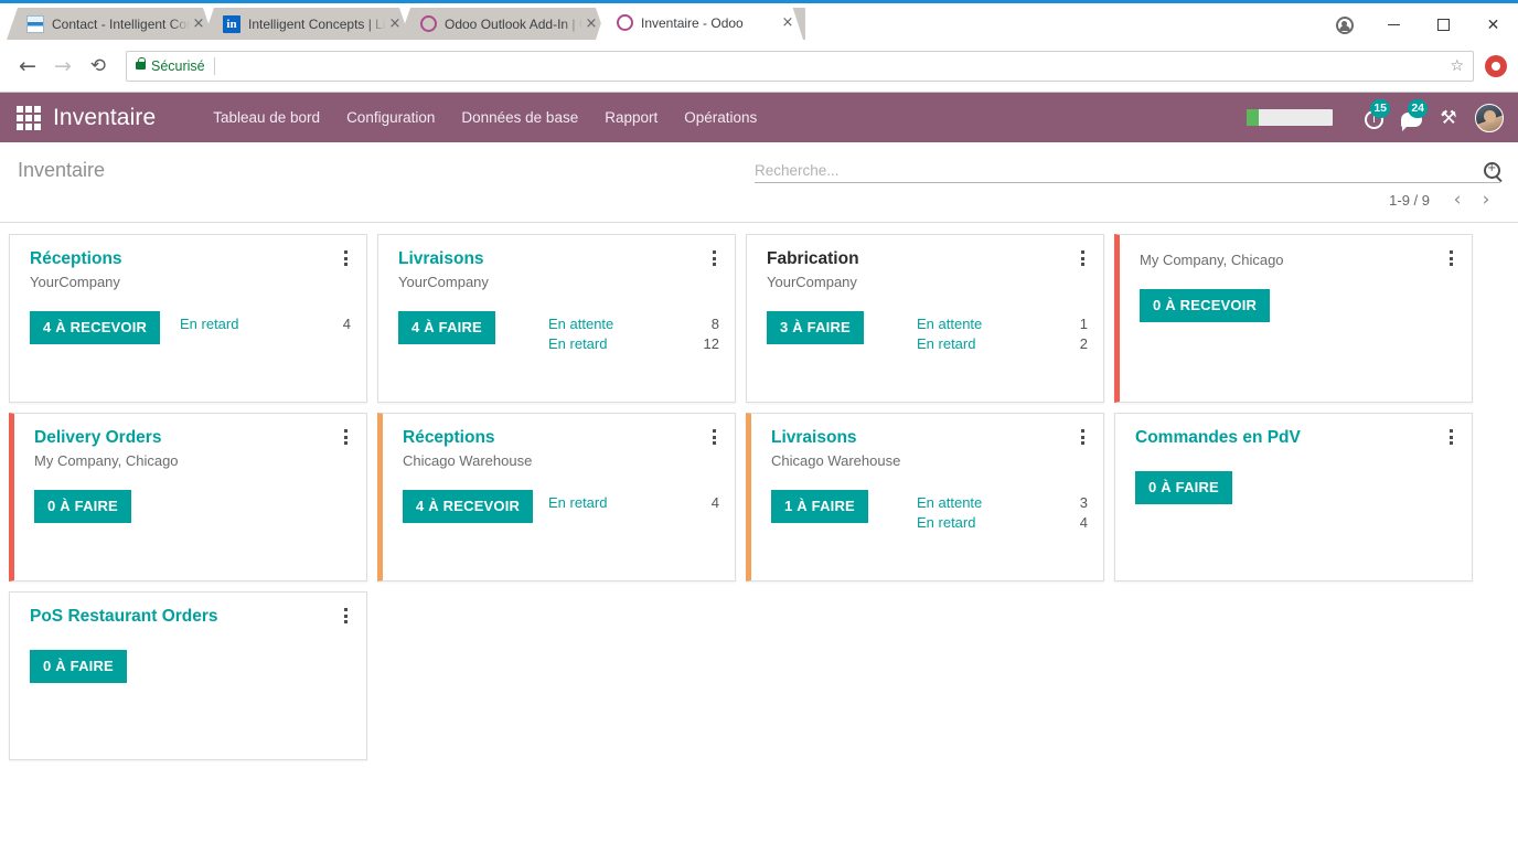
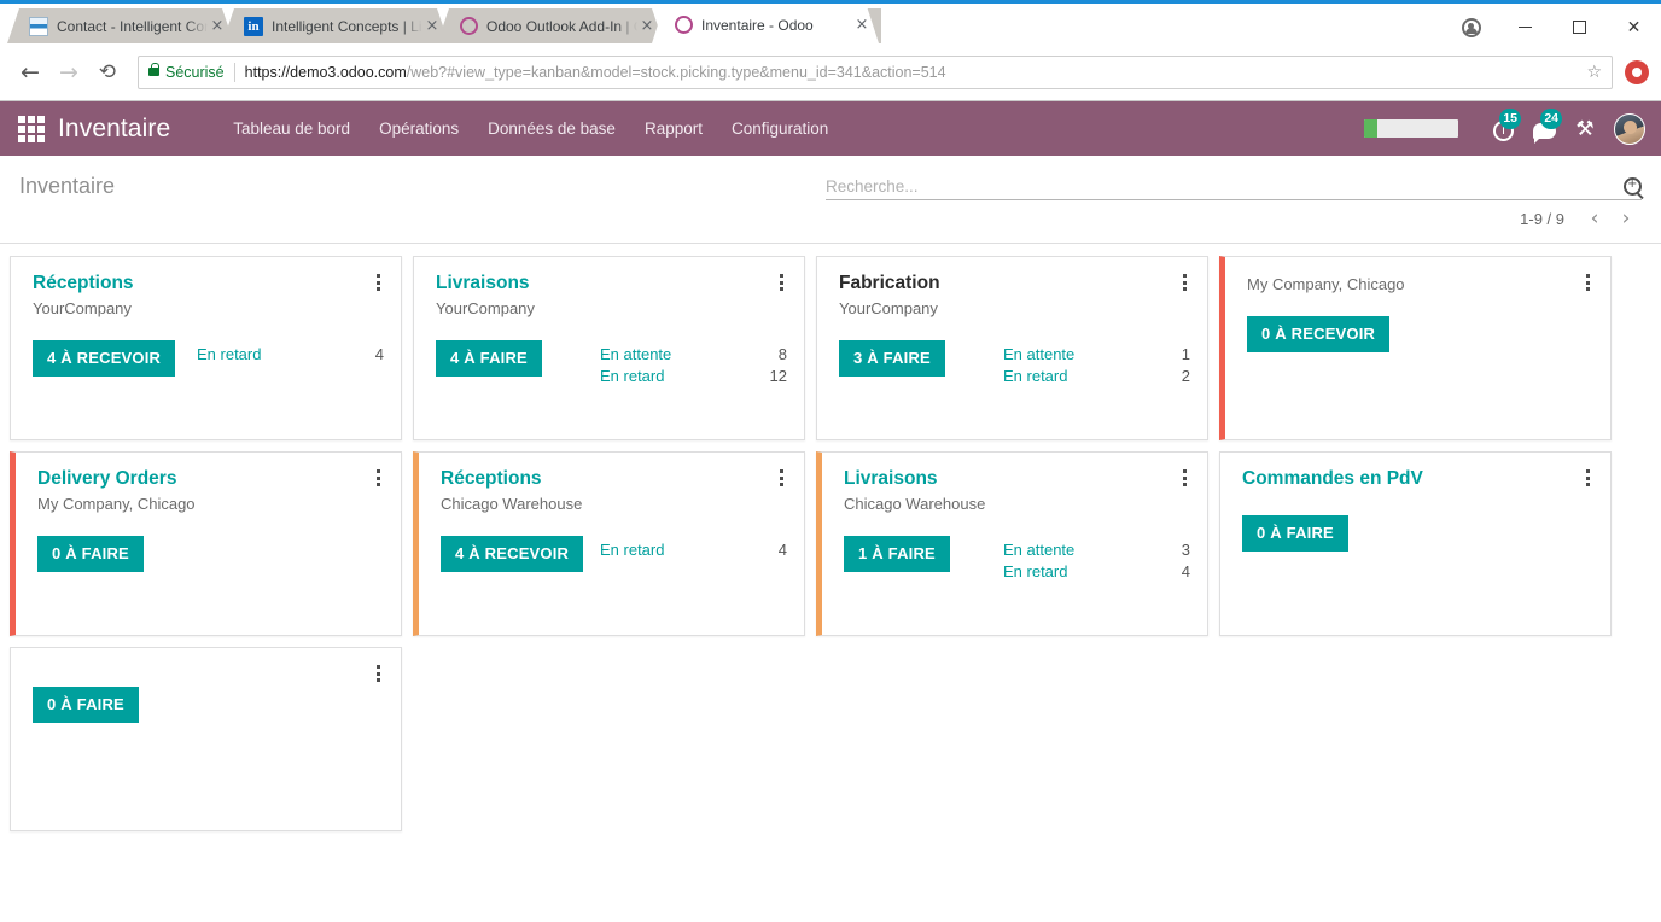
  Contact - Intelligent Co
  ×
  in
  Intelligent Concepts | Li
  ×
  Odoo Outlook Add-In |
  ×
  Inventaire - Odoo
  ×
  ✕
  ←
  →
  Sécurisé
+ https://demo3.odoo.com/web?#view_type=kanban&model=stock.picking.type&menu_id=341&action=514
  ☆
  Inventaire
  Tableau de bord
- Configuration
+ Opérations
  Données de base
  Rapport
- Opérations
+ Configuration
  15
  24
  ⚒
  Inventaire
  Recherche...
  1-9 / 9
  ‹
  ›
  Réceptions
  YourCompany
  4 À RECEVOIR
  En retard
  4
  Livraisons
  YourCompany
  4 À FAIRE
  En attente
  8
  En retard
  12
  Fabrication
  YourCompany
  3 À FAIRE
  En attente
  1
  En retard
  2
  My Company, Chicago
  0 À RECEVOIR
  Delivery Orders
  My Company, Chicago
  0 À FAIRE
  Réceptions
  Chicago Warehouse
  4 À RECEVOIR
  En retard
  4
  Livraisons
  Chicago Warehouse
  1 À FAIRE
  En attente
  3
  En retard
  4
  Commandes en PdV
  0 À FAIRE
- PoS Restaurant Orders
  0 À FAIRE
